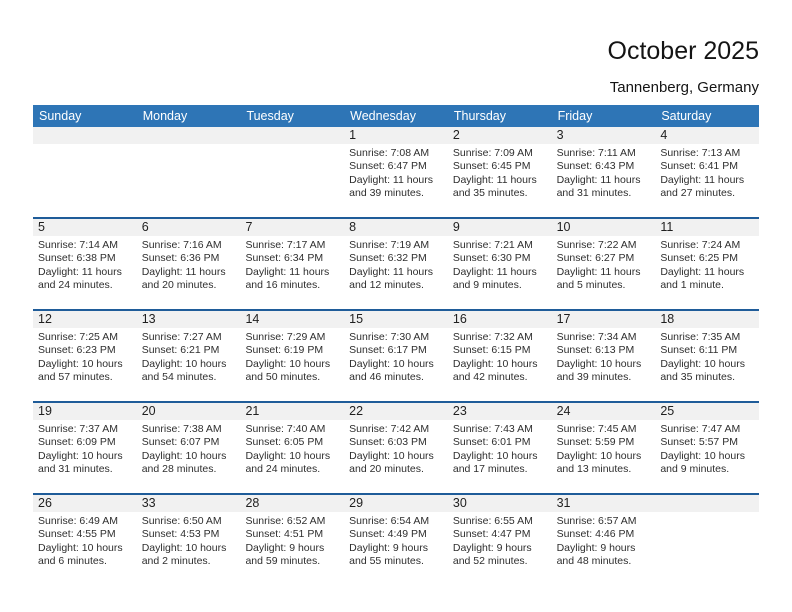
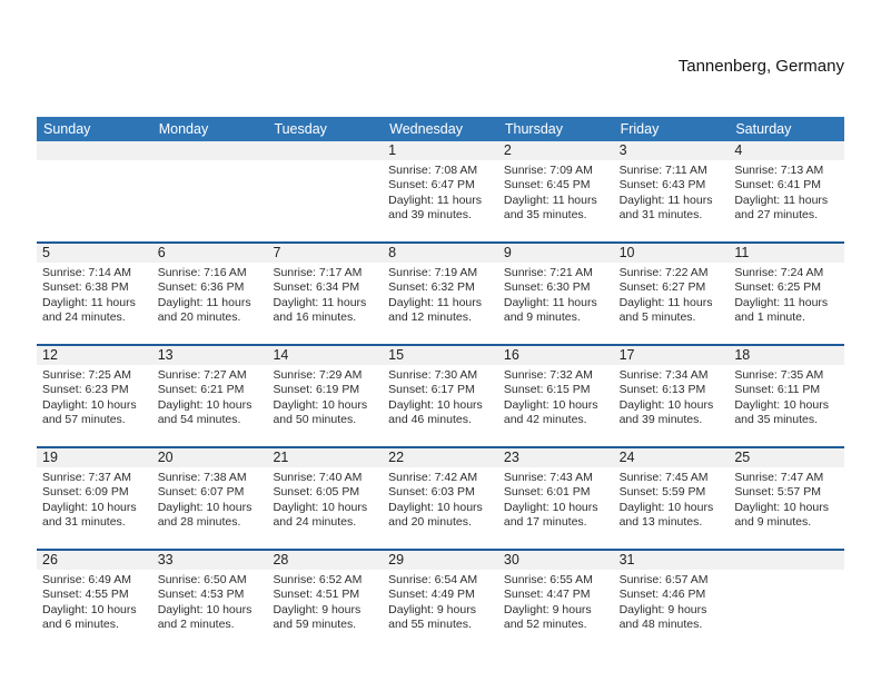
- October 2025
  Tannenberg, Germany
  Sunday
  Monday
  Tuesday
  Wednesday
  Thursday
  Friday
  Saturday
  1
  Sunrise: 7:08 AM
  Sunset: 6:47 PM
  Daylight: 11 hours
  and 39 minutes.
  2
  Sunrise: 7:09 AM
  Sunset: 6:45 PM
  Daylight: 11 hours
  and 35 minutes.
  3
  Sunrise: 7:11 AM
  Sunset: 6:43 PM
  Daylight: 11 hours
  and 31 minutes.
  4
  Sunrise: 7:13 AM
  Sunset: 6:41 PM
  Daylight: 11 hours
  and 27 minutes.
  5
  Sunrise: 7:14 AM
  Sunset: 6:38 PM
  Daylight: 11 hours
  and 24 minutes.
  6
  Sunrise: 7:16 AM
  Sunset: 6:36 PM
  Daylight: 11 hours
  and 20 minutes.
  7
  Sunrise: 7:17 AM
  Sunset: 6:34 PM
  Daylight: 11 hours
  and 16 minutes.
  8
  Sunrise: 7:19 AM
  Sunset: 6:32 PM
  Daylight: 11 hours
  and 12 minutes.
  9
  Sunrise: 7:21 AM
  Sunset: 6:30 PM
  Daylight: 11 hours
  and 9 minutes.
  10
  Sunrise: 7:22 AM
  Sunset: 6:27 PM
  Daylight: 11 hours
  and 5 minutes.
  11
  Sunrise: 7:24 AM
  Sunset: 6:25 PM
  Daylight: 11 hours
  and 1 minute.
  12
  Sunrise: 7:25 AM
  Sunset: 6:23 PM
  Daylight: 10 hours
  and 57 minutes.
  13
  Sunrise: 7:27 AM
  Sunset: 6:21 PM
  Daylight: 10 hours
  and 54 minutes.
  14
  Sunrise: 7:29 AM
  Sunset: 6:19 PM
  Daylight: 10 hours
  and 50 minutes.
  15
  Sunrise: 7:30 AM
  Sunset: 6:17 PM
  Daylight: 10 hours
  and 46 minutes.
  16
  Sunrise: 7:32 AM
  Sunset: 6:15 PM
  Daylight: 10 hours
  and 42 minutes.
  17
  Sunrise: 7:34 AM
  Sunset: 6:13 PM
  Daylight: 10 hours
  and 39 minutes.
  18
  Sunrise: 7:35 AM
  Sunset: 6:11 PM
  Daylight: 10 hours
  and 35 minutes.
  19
  Sunrise: 7:37 AM
  Sunset: 6:09 PM
  Daylight: 10 hours
  and 31 minutes.
  20
  Sunrise: 7:38 AM
  Sunset: 6:07 PM
  Daylight: 10 hours
  and 28 minutes.
  21
  Sunrise: 7:40 AM
  Sunset: 6:05 PM
  Daylight: 10 hours
  and 24 minutes.
  22
  Sunrise: 7:42 AM
  Sunset: 6:03 PM
  Daylight: 10 hours
  and 20 minutes.
  23
  Sunrise: 7:43 AM
  Sunset: 6:01 PM
  Daylight: 10 hours
  and 17 minutes.
  24
  Sunrise: 7:45 AM
  Sunset: 5:59 PM
  Daylight: 10 hours
  and 13 minutes.
  25
  Sunrise: 7:47 AM
  Sunset: 5:57 PM
  Daylight: 10 hours
  and 9 minutes.
  26
  Sunrise: 6:49 AM
  Sunset: 4:55 PM
  Daylight: 10 hours
  and 6 minutes.
  33
  Sunrise: 6:50 AM
  Sunset: 4:53 PM
  Daylight: 10 hours
  and 2 minutes.
  28
  Sunrise: 6:52 AM
  Sunset: 4:51 PM
  Daylight: 9 hours
  and 59 minutes.
  29
  Sunrise: 6:54 AM
  Sunset: 4:49 PM
  Daylight: 9 hours
  and 55 minutes.
  30
  Sunrise: 6:55 AM
  Sunset: 4:47 PM
  Daylight: 9 hours
  and 52 minutes.
  31
  Sunrise: 6:57 AM
  Sunset: 4:46 PM
  Daylight: 9 hours
  and 48 minutes.
